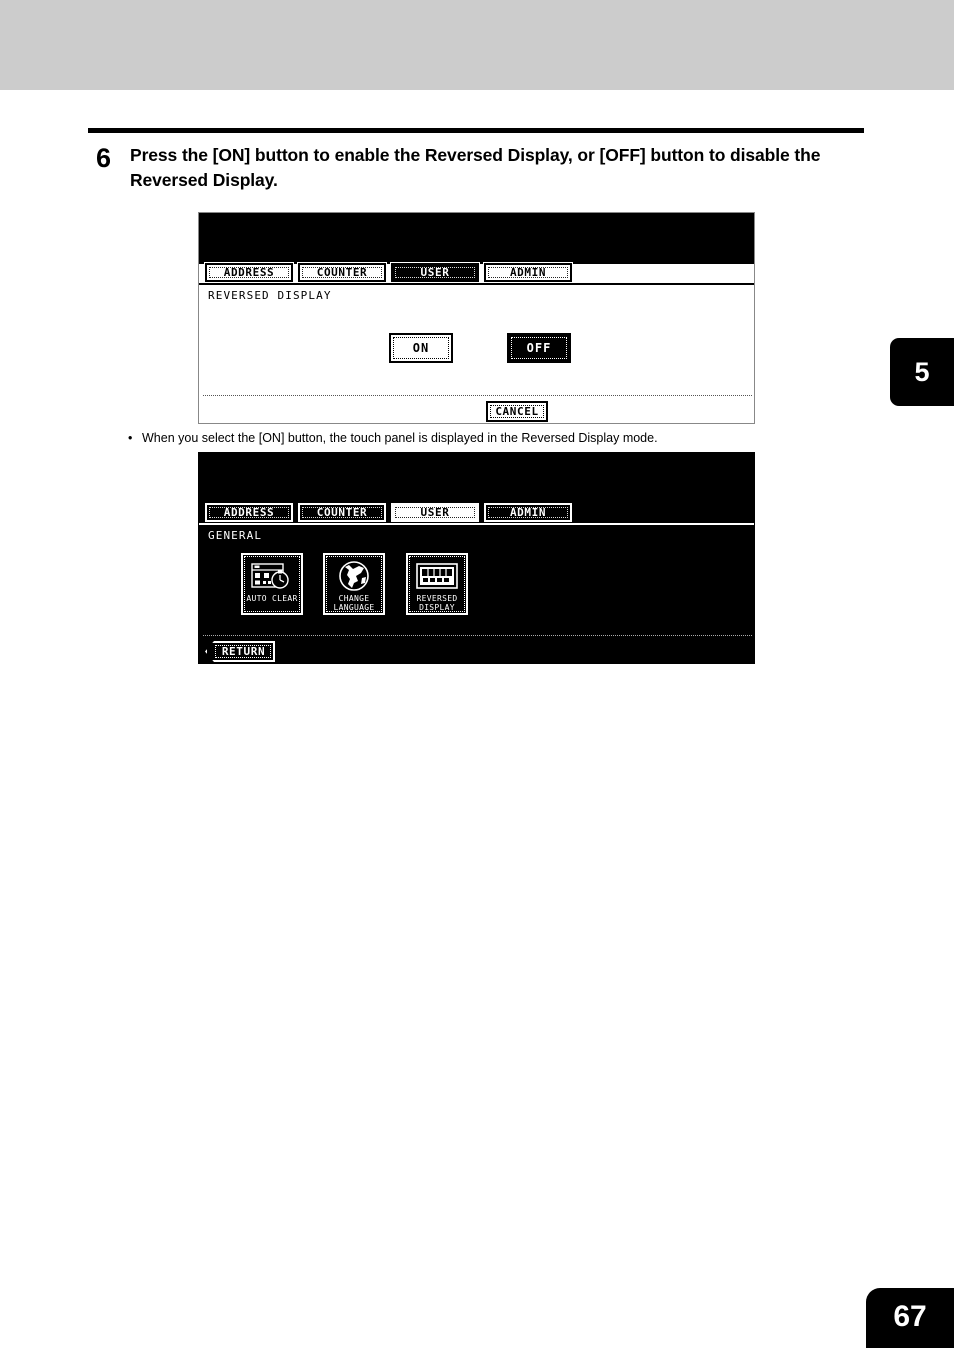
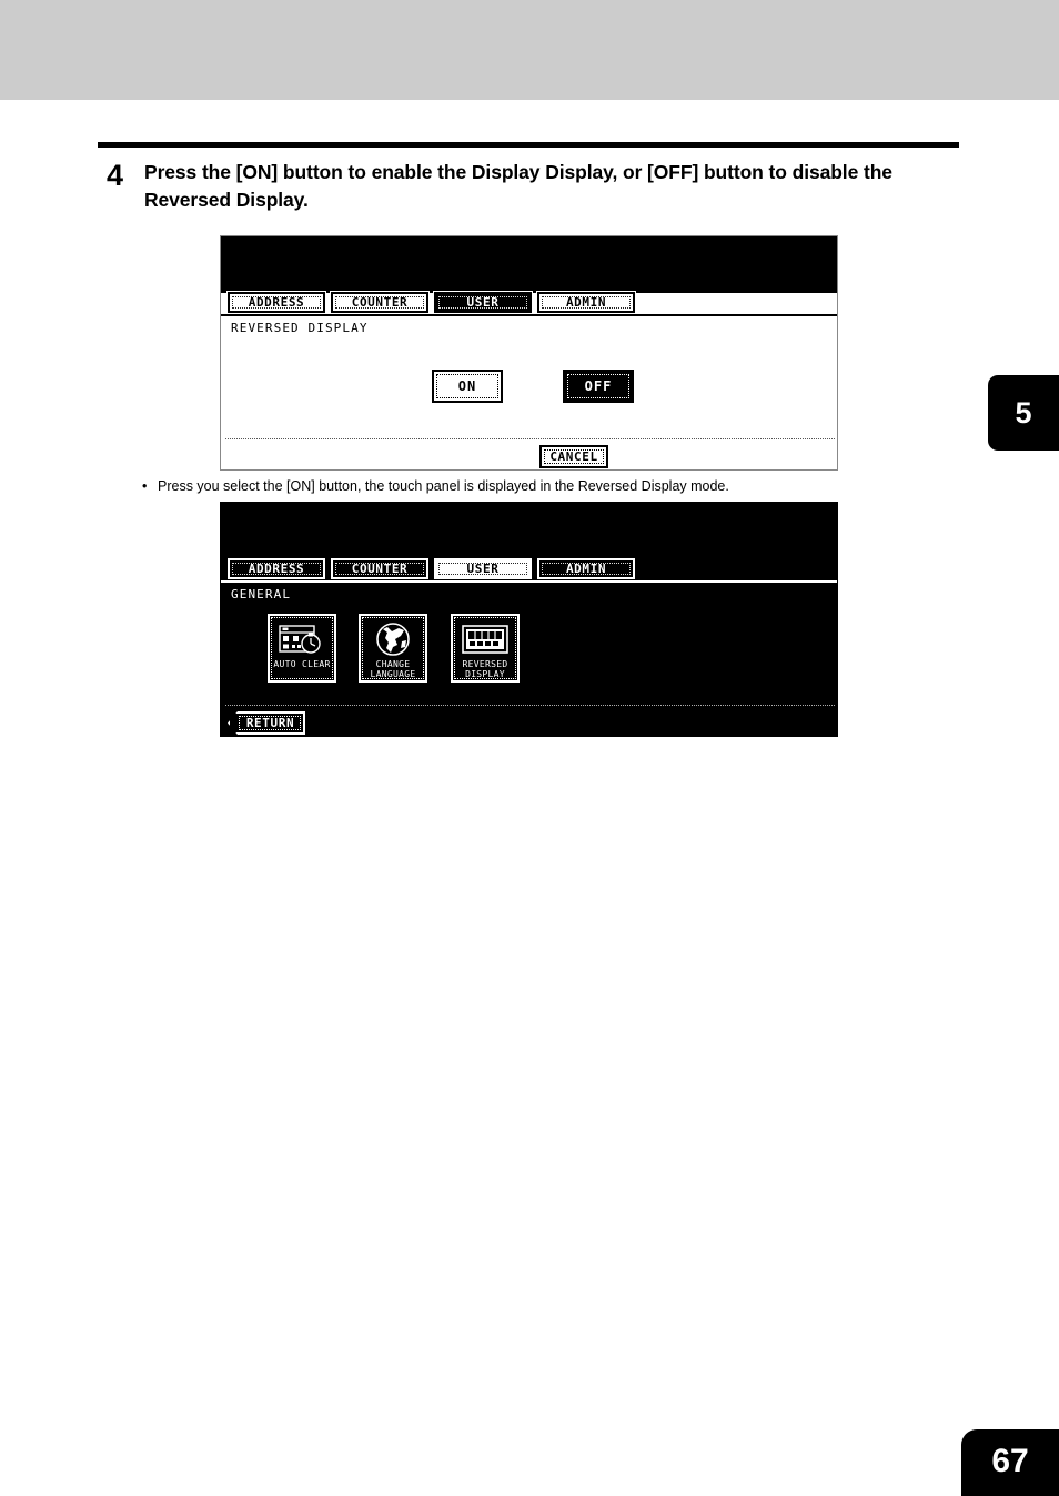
  5
- 6
+ 4
- Press the [ON] button to enable the Reversed Display, or [OFF] button to disable the Reversed Display.
+ Press the [ON] button to enable the Display Display, or [OFF] button to disable the Reversed Display.
  ADDRESS
  COUNTER
  USER
  ADMIN
  REVERSED DISPLAY
  ON
  OFF
  CANCEL
- • When you select the [ON] button, the touch panel is displayed in the Reversed Display mode.
+ • Press you select the [ON] button, the touch panel is displayed in the Reversed Display mode.
  ADDRESS
  COUNTER
  USER
  ADMIN
  GENERAL
  AUTO CLEAR
  CHANGE
  LANGUAGE
  REVERSED
  DISPLAY
  RETURN
  67
